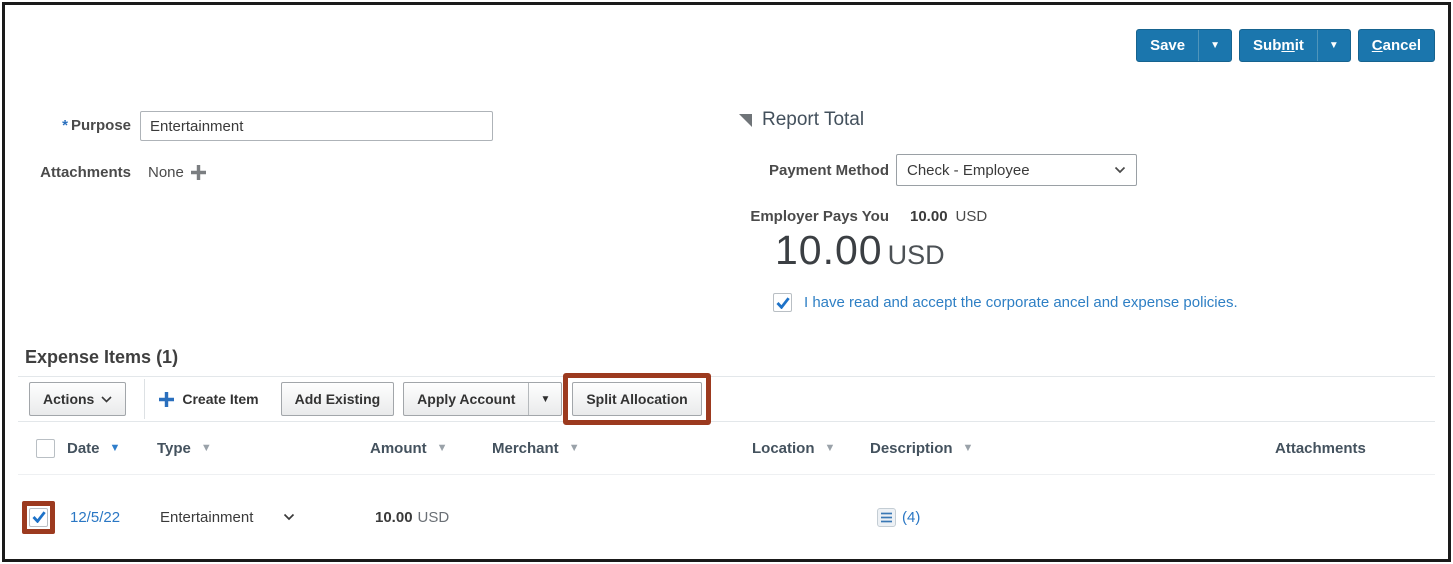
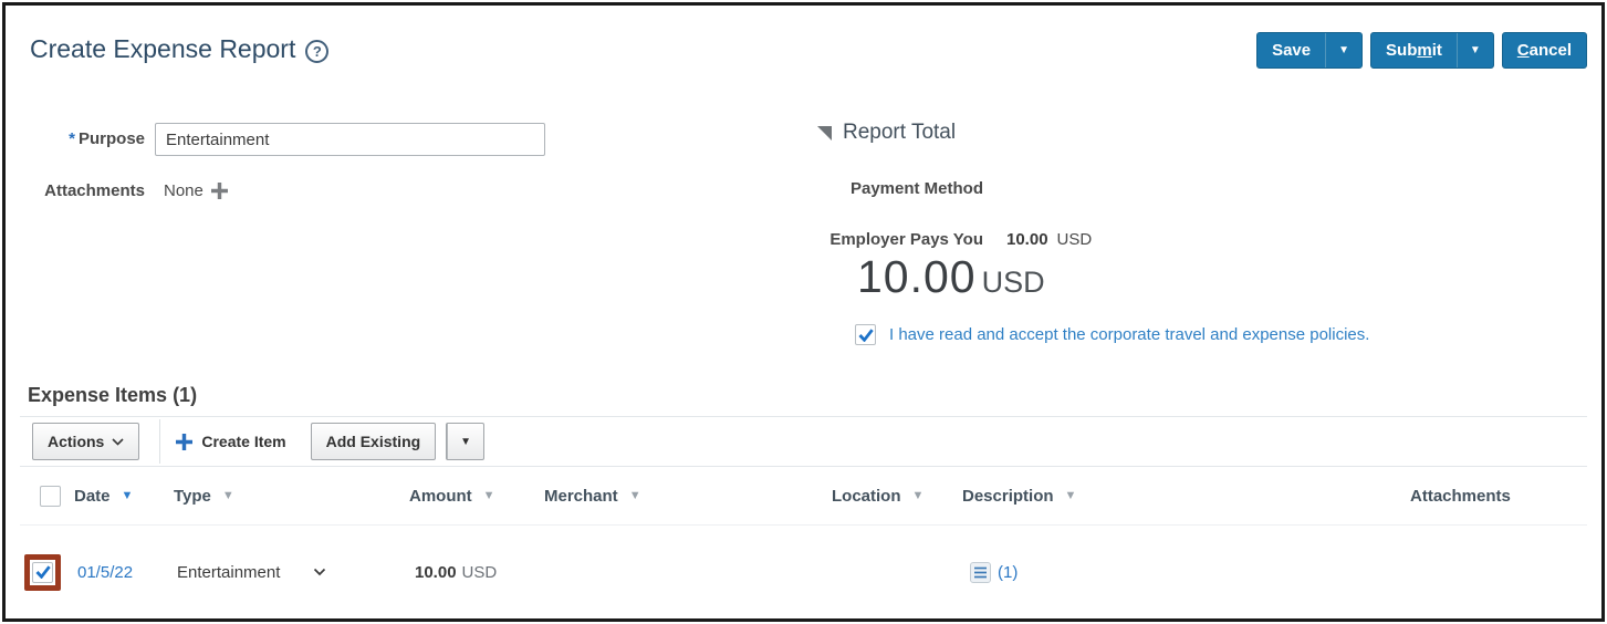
+ Create Expense Report
+ ?
  Save
  ▼
  Sub
  m
  it
  ▼
  C
  ancel
  * Purpose
  Entertainment
  Attachments
  None
  Report Total
  Payment Method
- Check - Employee
  Employer Pays You
  10.00 USD
  10.00
  USD
- I have read and accept the corporate ancel and expense policies.
+ I have read and accept the corporate travel and expense policies.
  Expense Items (1)
  Actions
  Create Item
  Add Existing
- Apply Account
  ▼
- Split Allocation
  Date
  ▼
  Type
  ▼
  Amount
  ▼
  Merchant
  ▼
  Location
  ▼
  Description
  ▼
  Attachments
- 12/5/22
+ 01/5/22
  Entertainment
  10.00
  USD
- (4)
+ (1)
